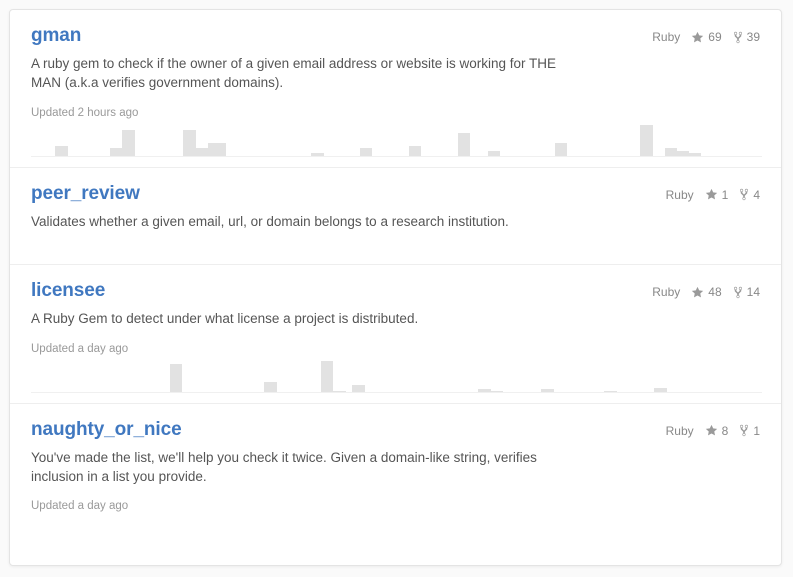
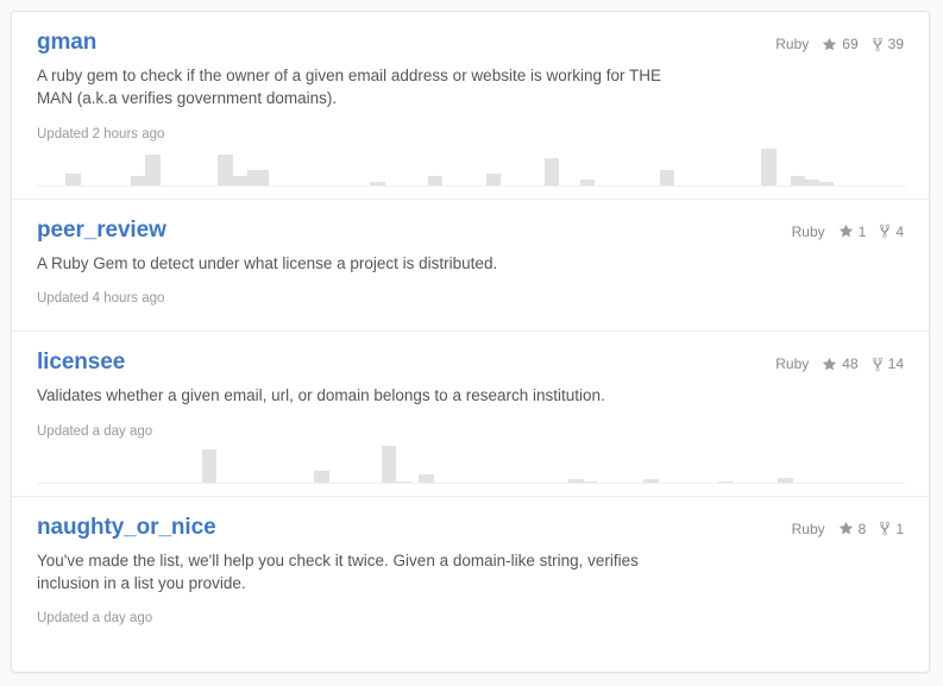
  gman
  Ruby
  69
  39
  A ruby gem to check if the owner of a given email address or website is working for THE MAN (a.k.a verifies government domains).
  Updated 2 hours ago
  peer_review
  Ruby
  1
  4
- Validates whether a given email, url, or domain belongs to a research institution.
+ A Ruby Gem to detect under what license a project is distributed.
+ Updated 4 hours ago
  licensee
  Ruby
  48
  14
- A Ruby Gem to detect under what license a project is distributed.
+ Validates whether a given email, url, or domain belongs to a research institution.
  Updated a day ago
  naughty_or_nice
  Ruby
  8
  1
  You've made the list, we'll help you check it twice. Given a domain-like string, verifies inclusion in a list you provide.
  Updated a day ago
